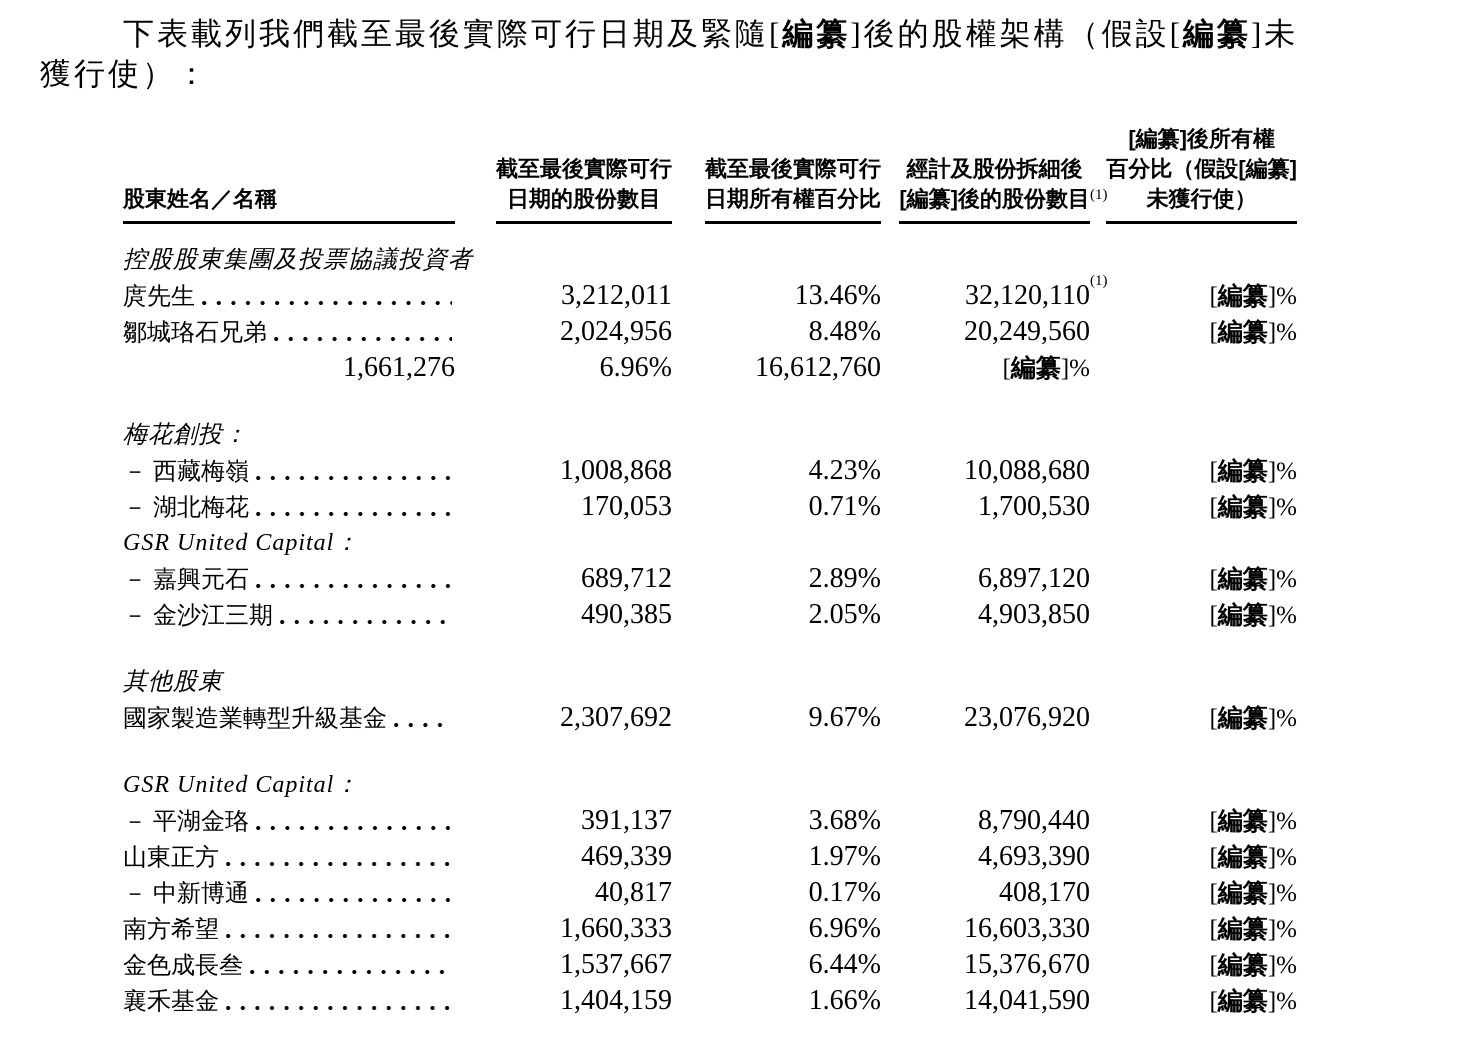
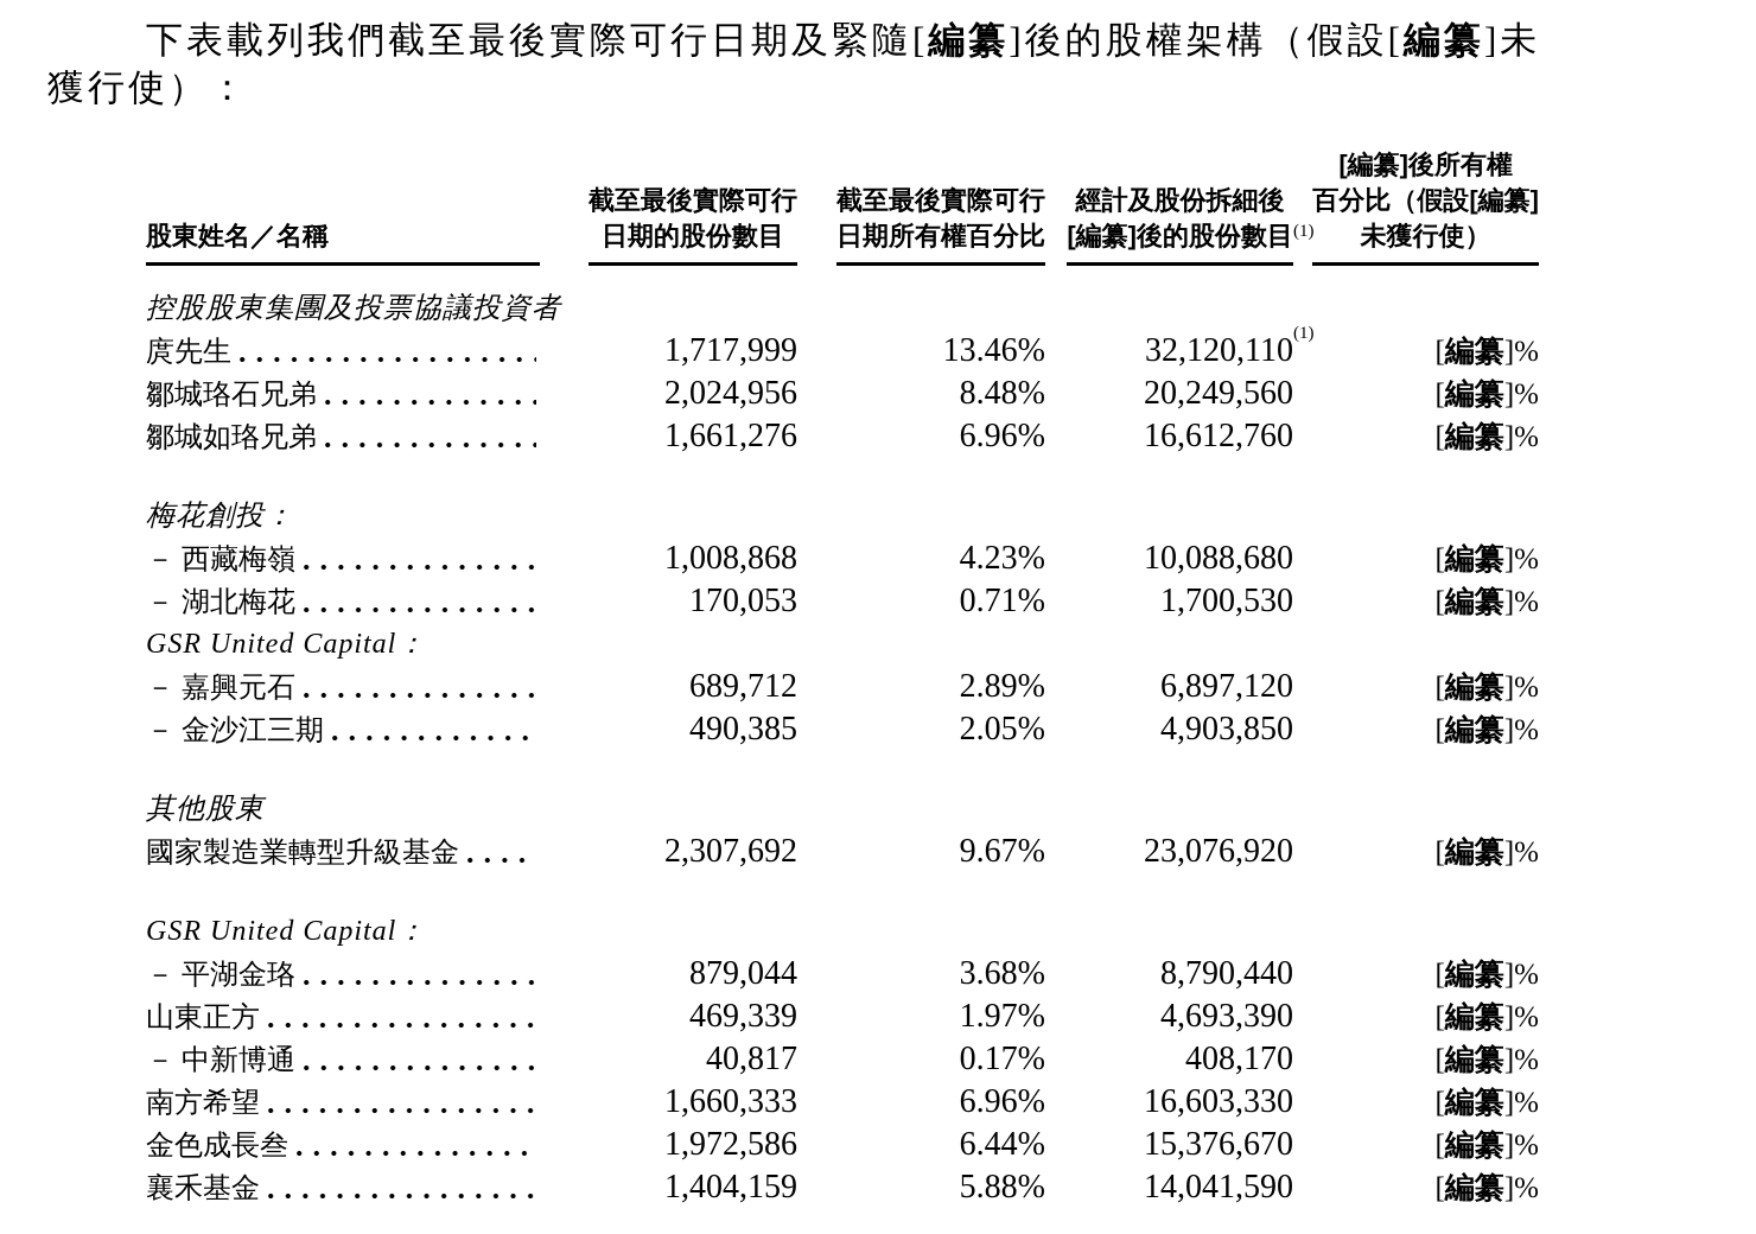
  下表載列我們截至最後實際可行日期及緊隨[編纂]後的股權架構（假設[編纂]未
  獲行使）：
  股東姓名／名稱
  截至最後實際可行
  日期的股份數目
  截至最後實際可行
  日期所有權百分比
  經計及股份拆細後
  [編纂]後的股份數目
  (1)
  [編纂]後所有權
  百分比（假設[編纂]
  未獲行使）
  控股股東集團及投票協議投資者
  庹先生
- 3,212,011
+ 1,717,999
  13.46%
  32,120,110
  (1)
  [編纂]%
  鄒城珞石兄弟
  2,024,956
  8.48%
  20,249,560
  [編纂]%
+ 鄒城如珞兄弟
  1,661,276
  6.96%
  16,612,760
  [編纂]%
  梅花創投：
  － 西藏梅嶺
  1,008,868
  4.23%
  10,088,680
  [編纂]%
  － 湖北梅花
  170,053
  0.71%
  1,700,530
  [編纂]%
  GSR United Capital：
  － 嘉興元石
  689,712
  2.89%
  6,897,120
  [編纂]%
  － 金沙江三期
  490,385
  2.05%
  4,903,850
  [編纂]%
  其他股東
  國家製造業轉型升級基金
  2,307,692
  9.67%
  23,076,920
  [編纂]%
  GSR United Capital：
  － 平湖金珞
- 391,137
+ 879,044
  3.68%
  8,790,440
  [編纂]%
  山東正方
  469,339
  1.97%
  4,693,390
  [編纂]%
  － 中新博通
  40,817
  0.17%
  408,170
  [編纂]%
  南方希望
  1,660,333
  6.96%
  16,603,330
  [編纂]%
  金色成長叁
- 1,537,667
+ 1,972,586
  6.44%
  15,376,670
  [編纂]%
  襄禾基金
  1,404,159
- 1.66%
+ 5.88%
  14,041,590
  [編纂]%
